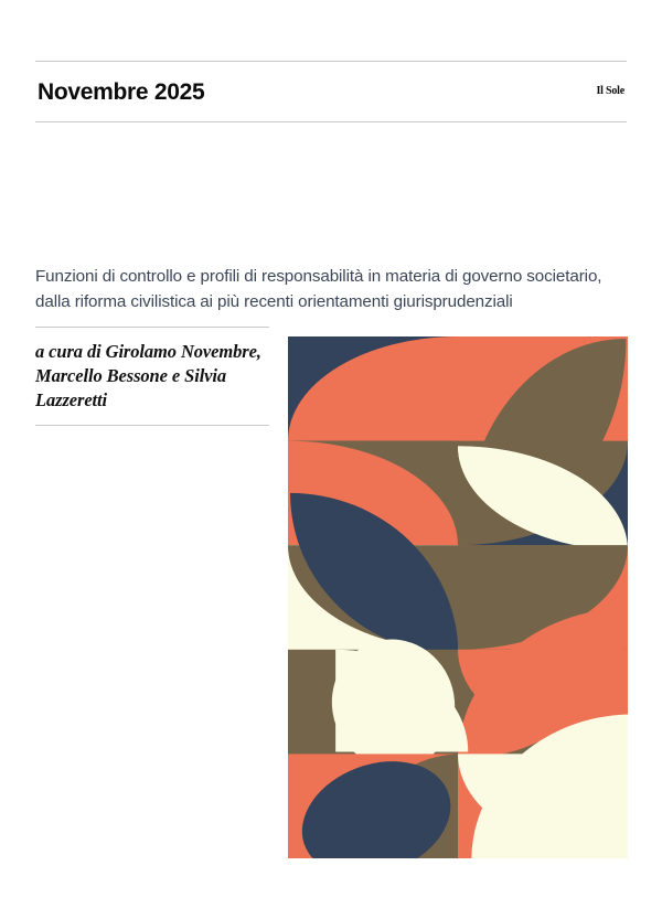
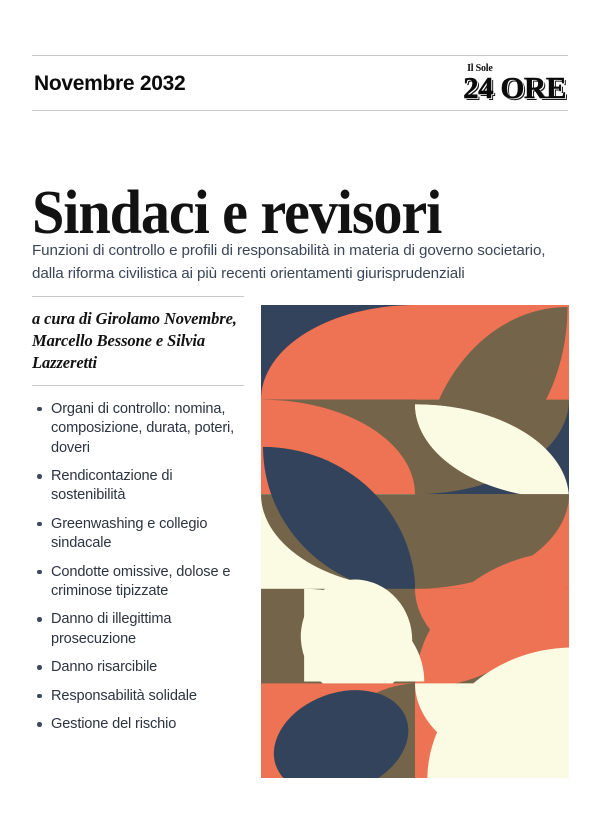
- Novembre 2025
+ Novembre 2032
  Il Sole
+ 24 ORE
+ Sindaci e revisori
  Funzioni di controllo e profili di responsabilità in materia di governo societario, dalla riforma civilistica ai più recenti orientamenti giurisprudenziali
  a cura di Girolamo Novembre, Marcello Bessone e Silvia Lazzeretti
+ Organi di controllo: nomina, composizione, durata, poteri, doveri
+ Rendicontazione di sostenibilità
+ Greenwashing e collegio sindacale
+ Condotte omissive, dolose e criminose tipizzate
+ Danno di illegittima prosecuzione
+ Danno risarcibile
+ Responsabilità solidale
+ Gestione del rischio
